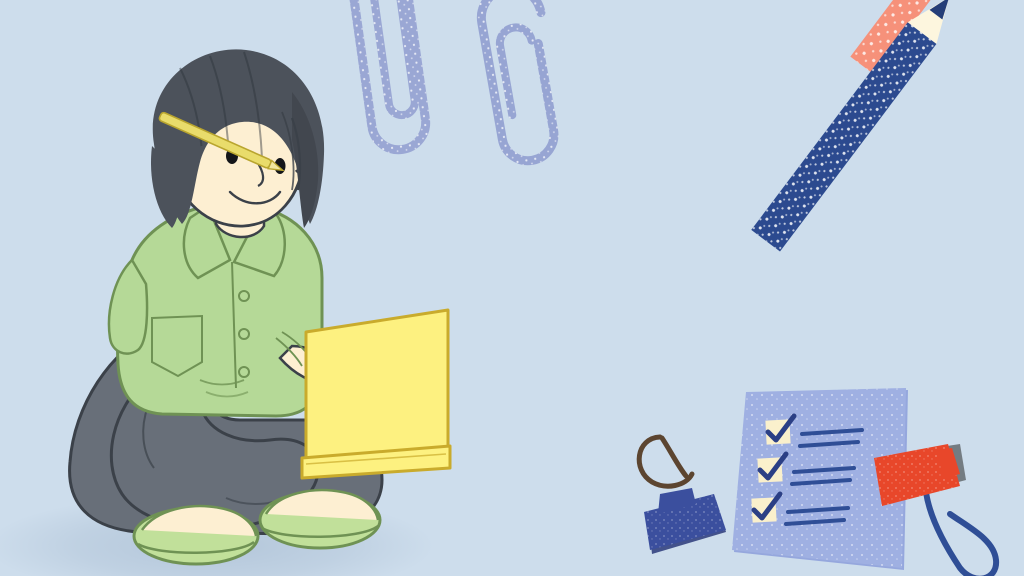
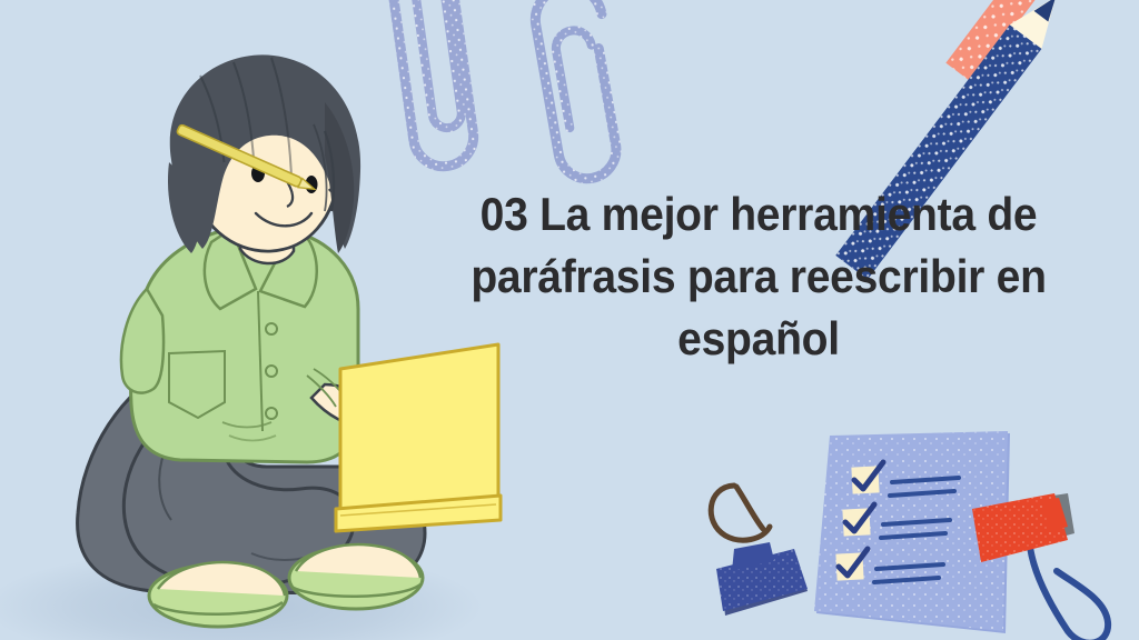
+ 03 La mejor herramienta de paráfrasis para reescribir en español
